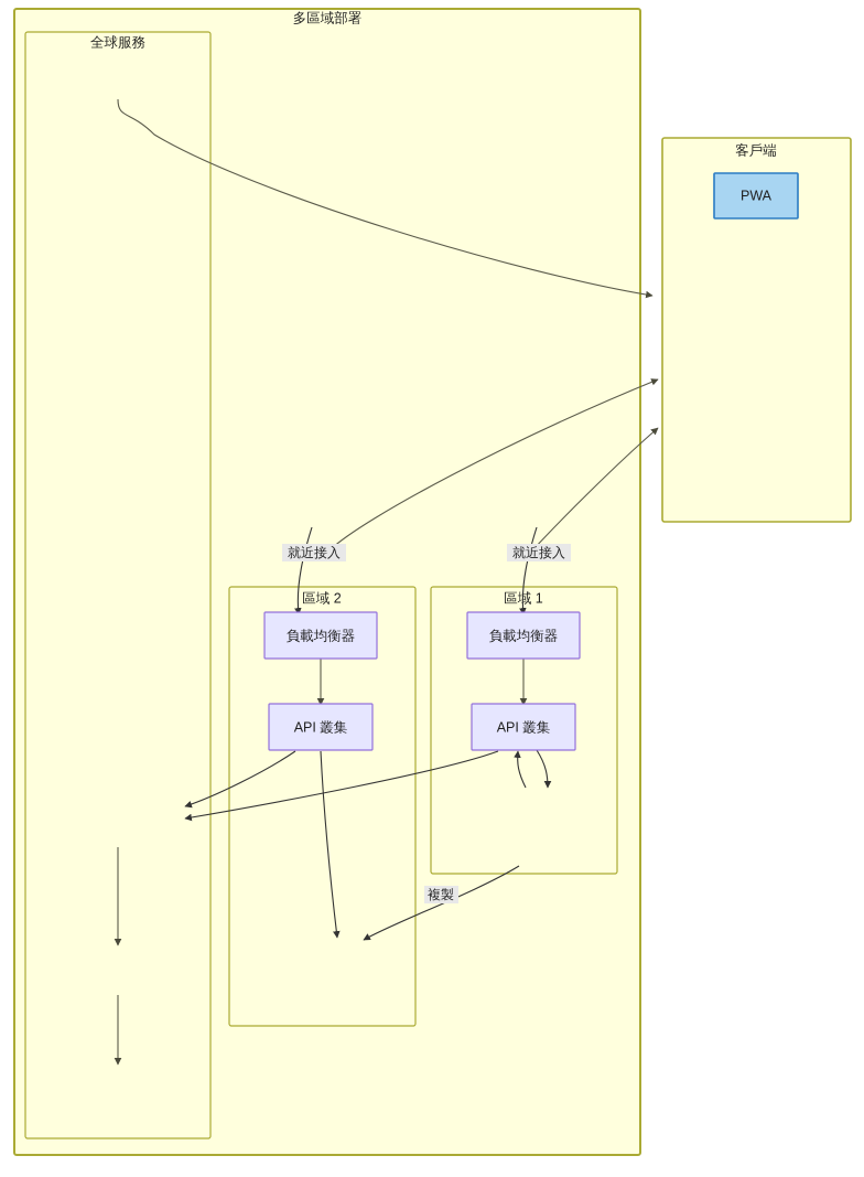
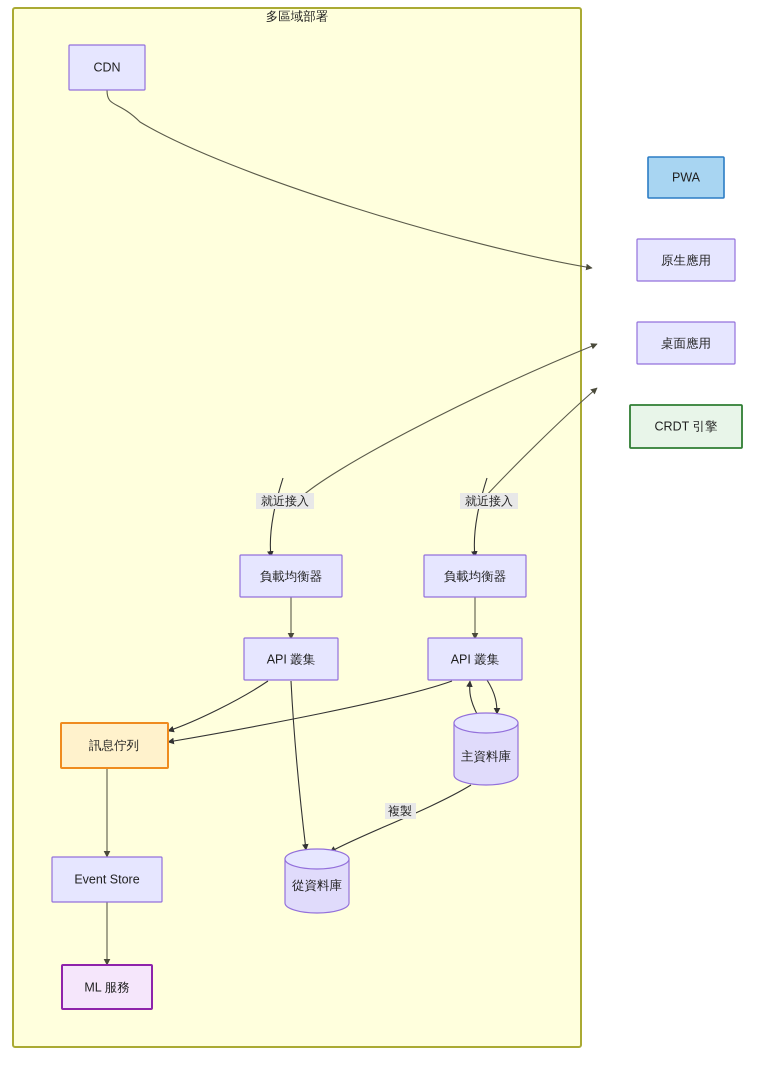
  多區域部署
- 全球服務
- 客戶端
- 區域 2
- 區域 1
  就近接入
  就近接入
  複製
+ CDN
  PWA
+ 原生應用
+ 桌面應用
+ CRDT 引擎
  負載均衡器
  API 叢集
  負載均衡器
  API 叢集
+ 主資料庫
+ 從資料庫
+ 訊息佇列
+ Event Store
+ ML 服務
